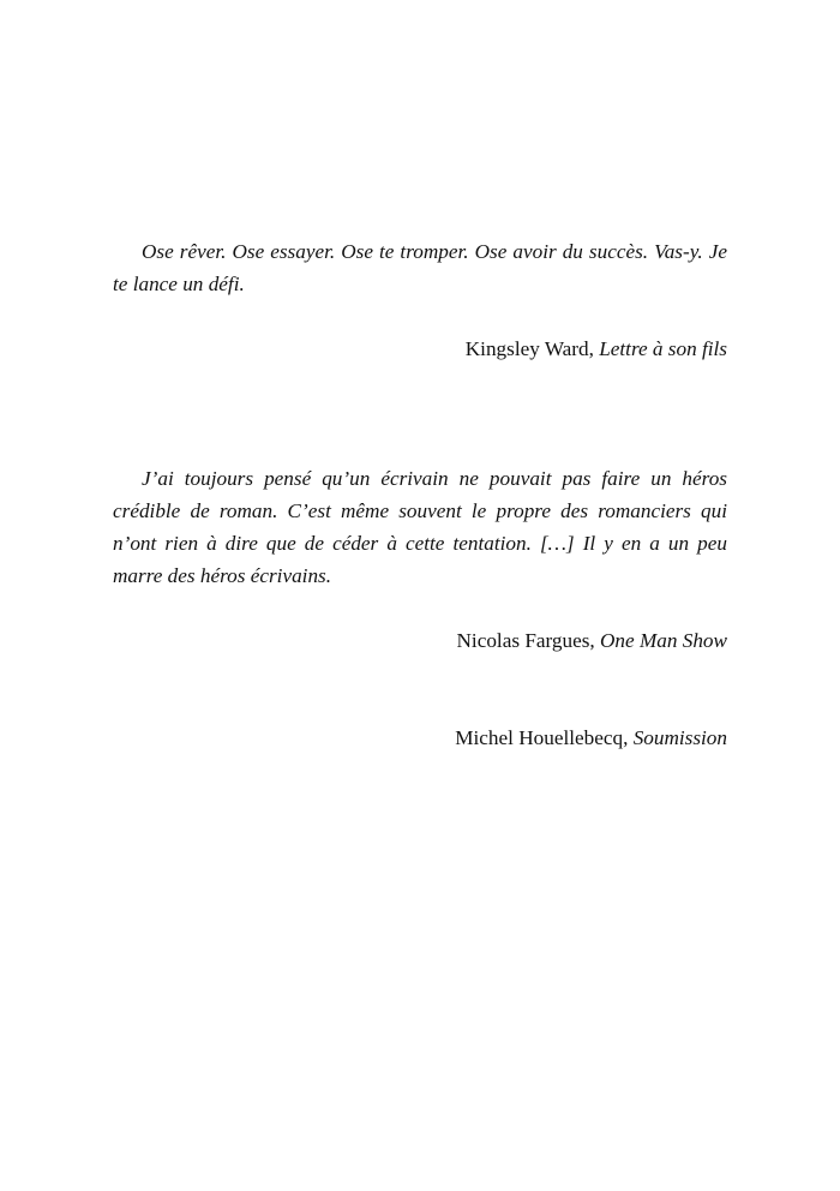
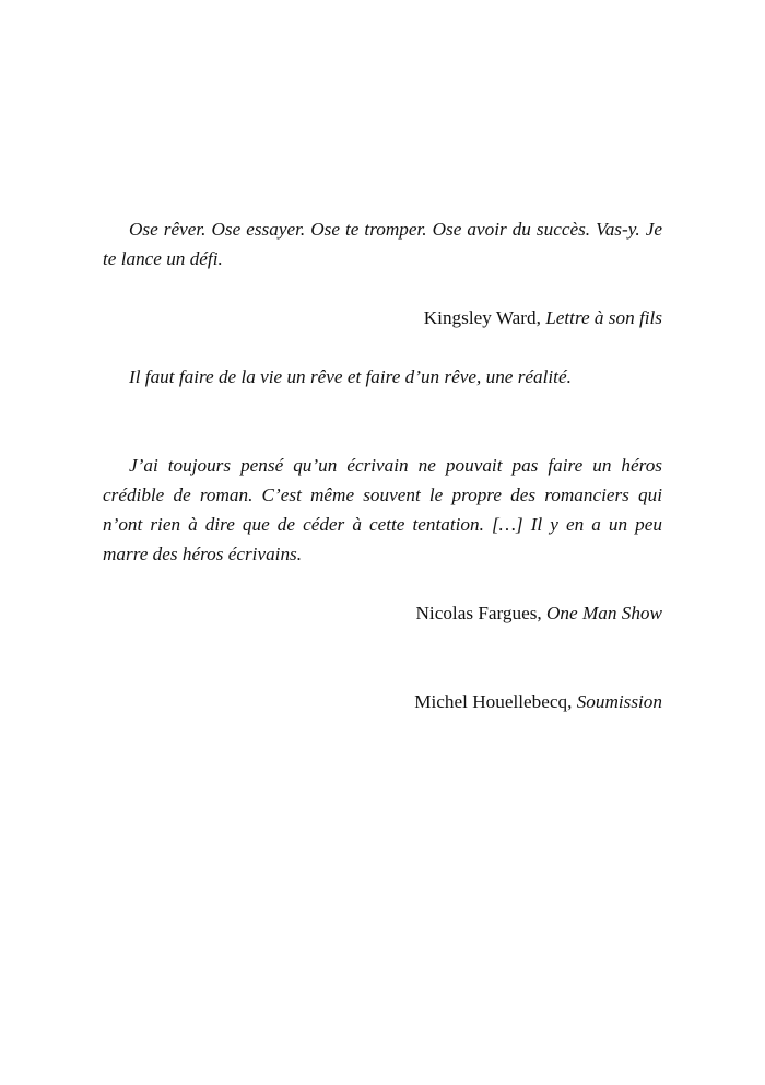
  Ose rêver. Ose essayer. Ose te tromper. Ose avoir du succès. Vas-y. Je te lance un défi.
  Kingsley Ward, Lettre à son fils
+ Il faut faire de la vie un rêve et faire d’un rêve, une réalité.
  J’ai toujours pensé qu’un écrivain ne pouvait pas faire un héros crédible de roman. C’est même souvent le propre des romanciers qui n’ont rien à dire que de céder à cette tentation. […] Il y en a un peu marre des héros écrivains.
  Nicolas Fargues, One Man Show
  Michel Houellebecq, Soumission
